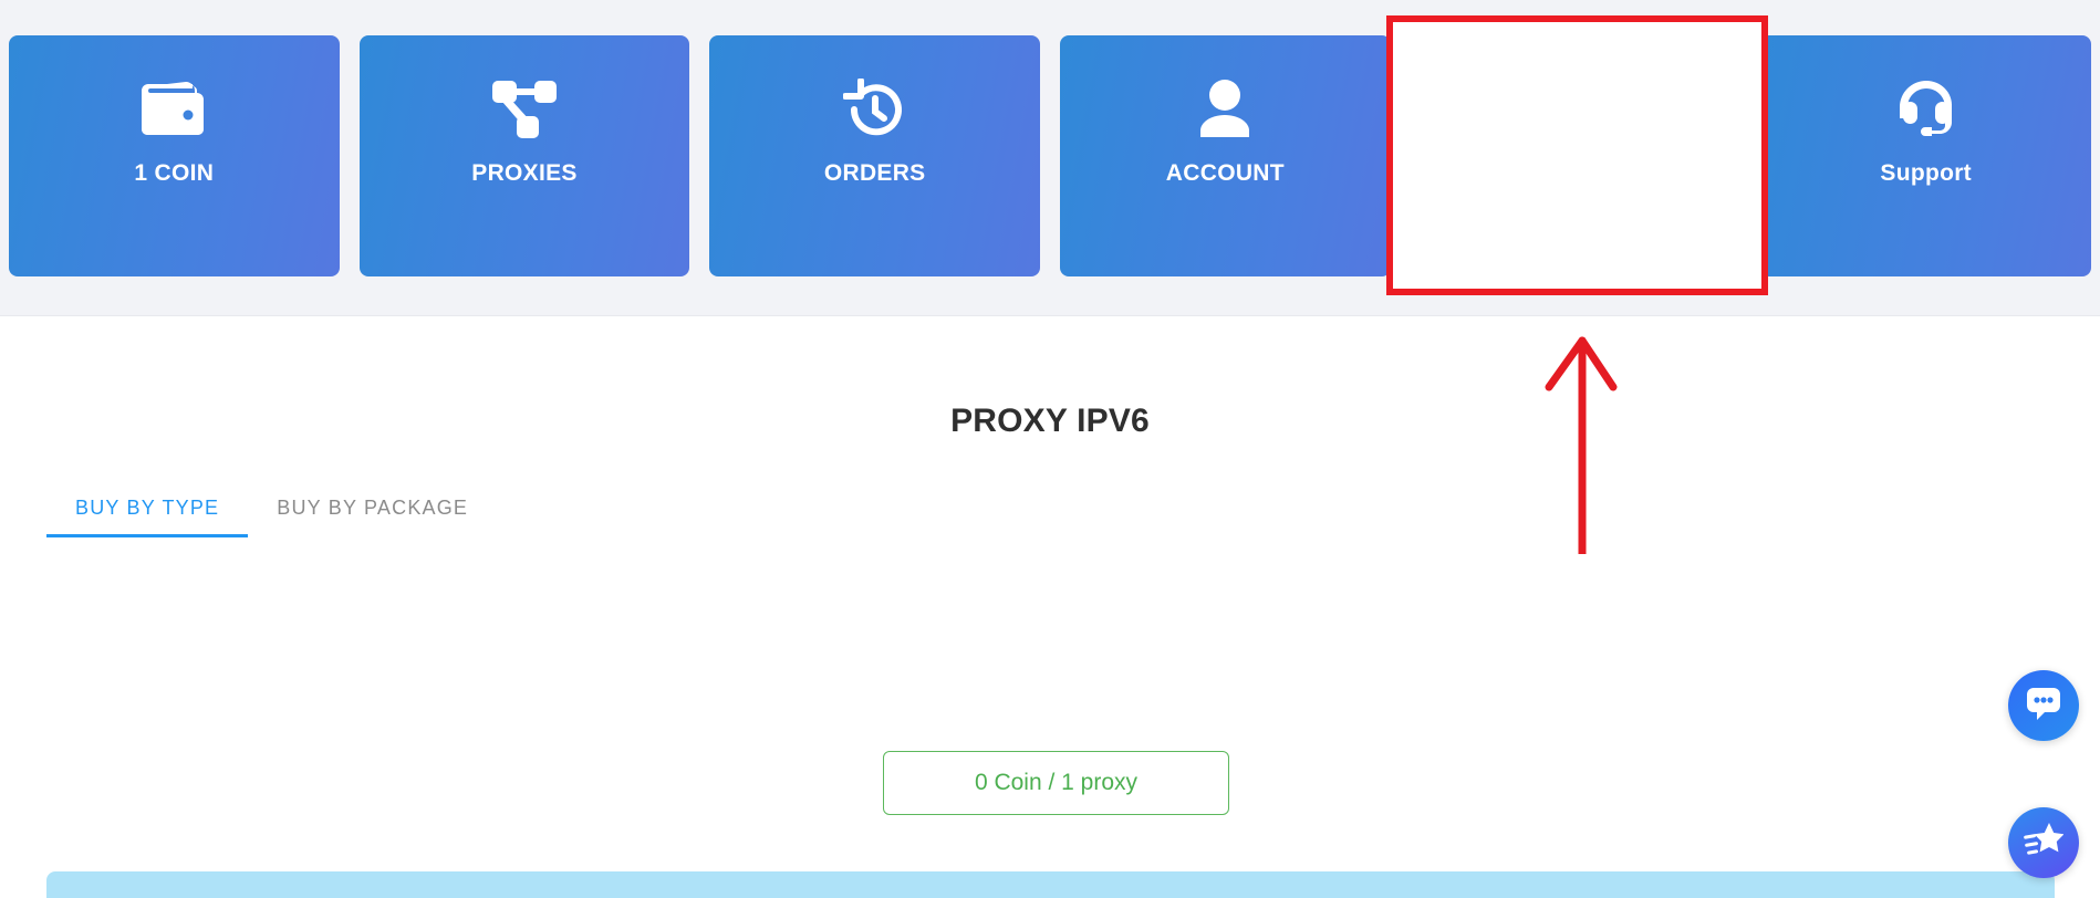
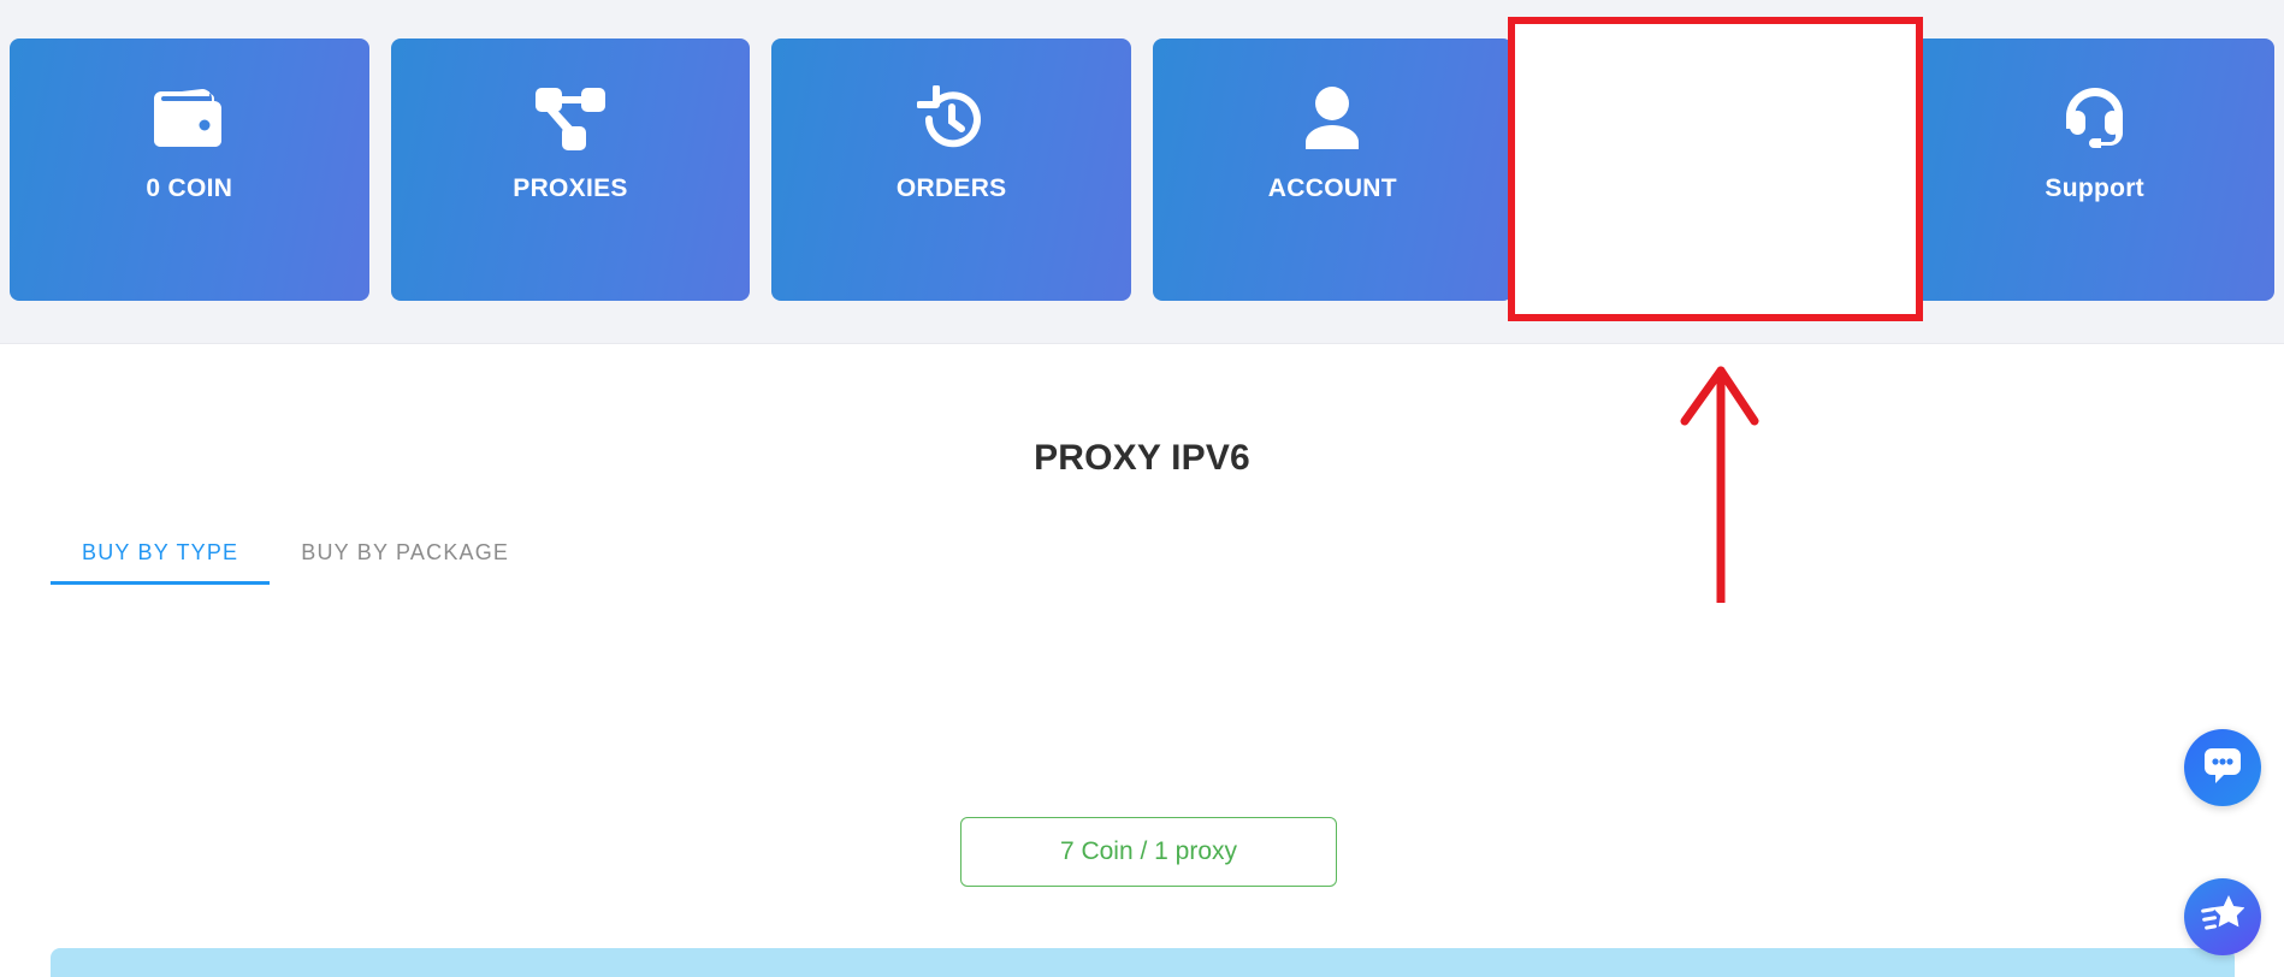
- 1 COIN
+ 0 COIN
  PROXIES
  ORDERS
  ACCOUNT
  Support
  PROXY IPV6
  BUY BY TYPE
  BUY BY PACKAGE
- 0 Coin / 1 proxy
+ 7 Coin / 1 proxy
